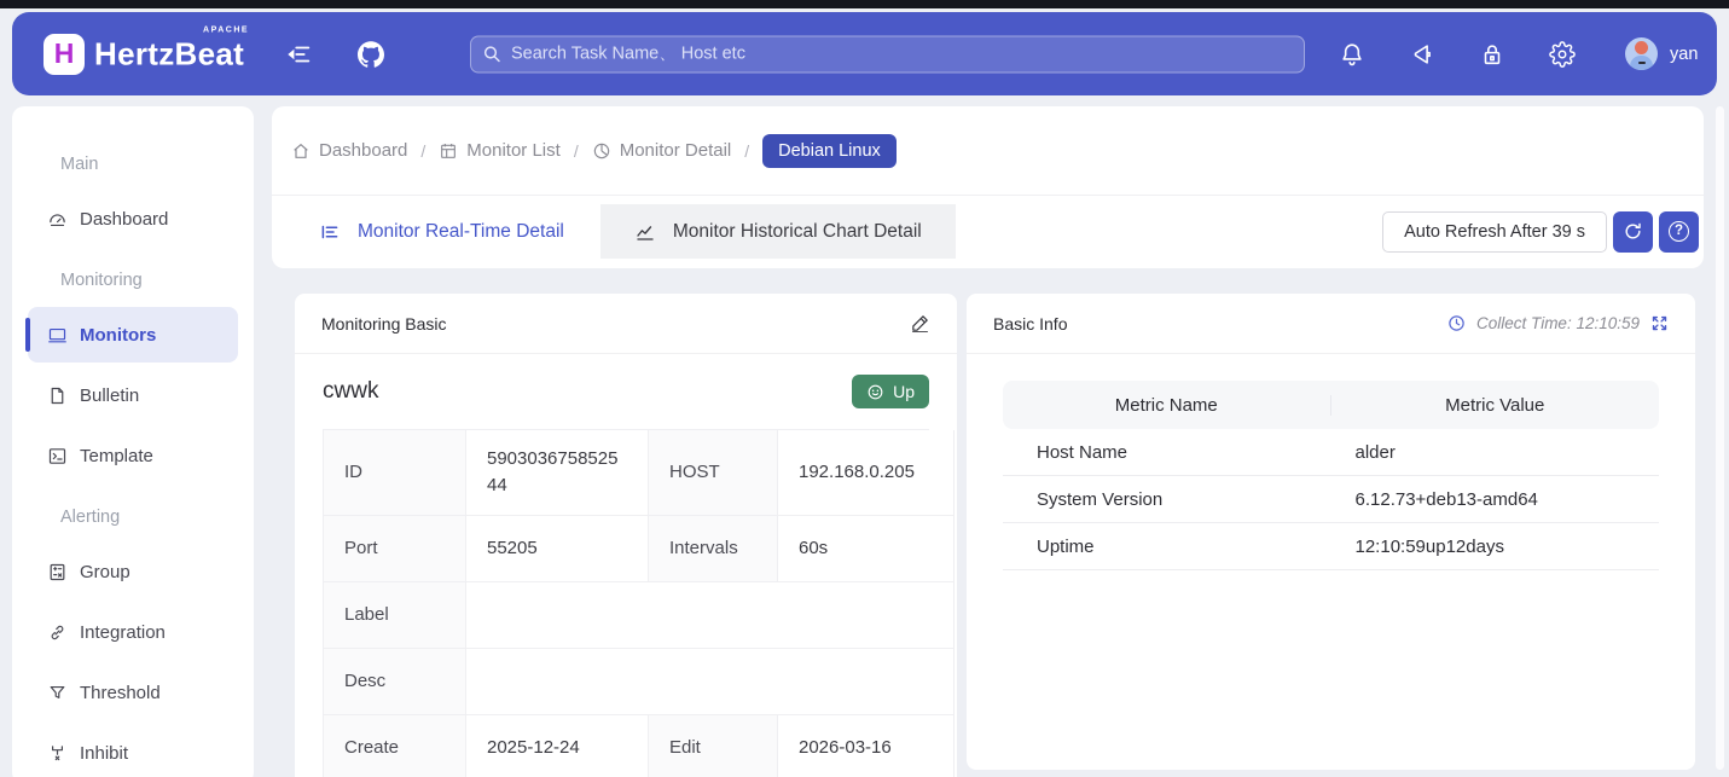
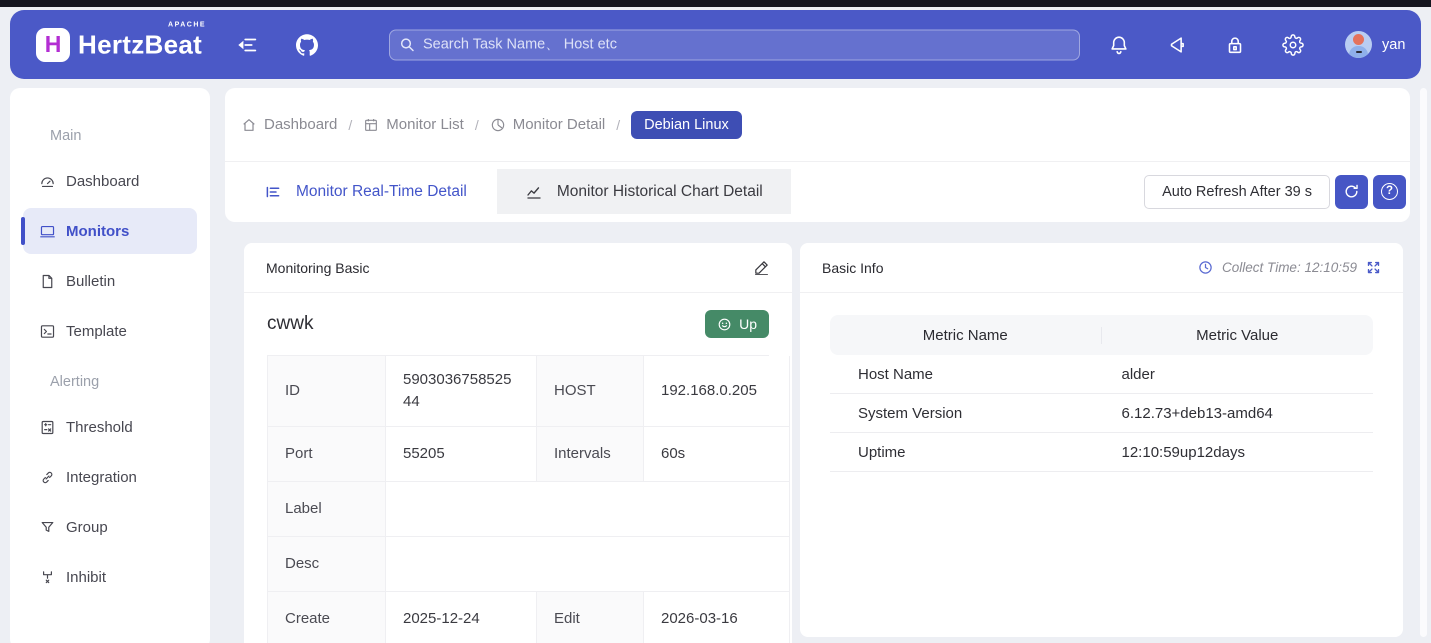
  H
  HertzBeat
  Search Task Name、 Host etc
  yan
  Main
  Dashboard
- Monitoring
  Monitors
  Bulletin
  Template
  Alerting
- Group
+ Threshold
  Integration
- Threshold
+ Group
  Inhibit
  Dashboard
  /
  Monitor List
  /
  Monitor Detail
  /
  Debian Linux
  Monitor Real-Time Detail
  Monitor Historical Chart Detail
  Auto Refresh After 39 s
  ?
  Monitoring Basic
  cwwk
  Up
  ID
  590303675852544
  HOST
  192.168.0.205
  Port
  55205
  Intervals
  60s
  Label
  Desc
  Create
  2025-12-24
  Edit
  2026-03-16
  Basic Info
  Collect Time: 12:10:59
  Metric Name
  Metric Value
  Host Name
  alder
  System Version
  6.12.73+deb13-amd64
  Uptime
  12:10:59up12days
